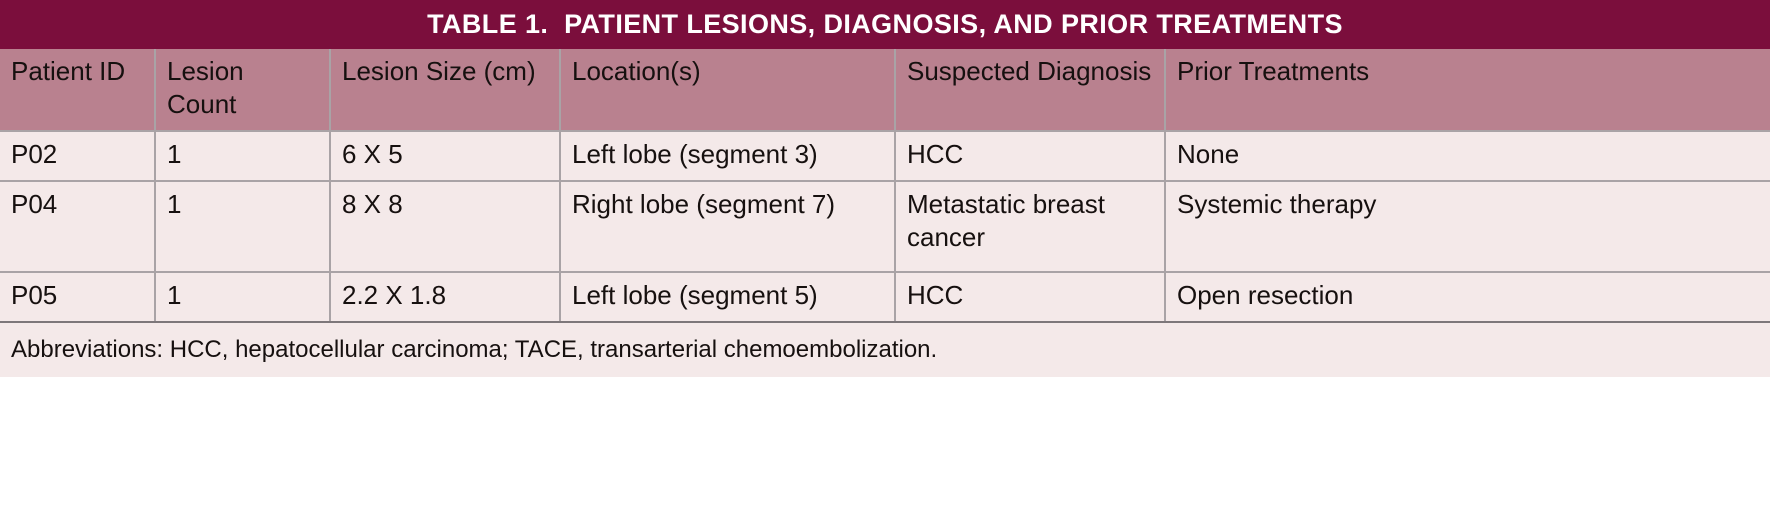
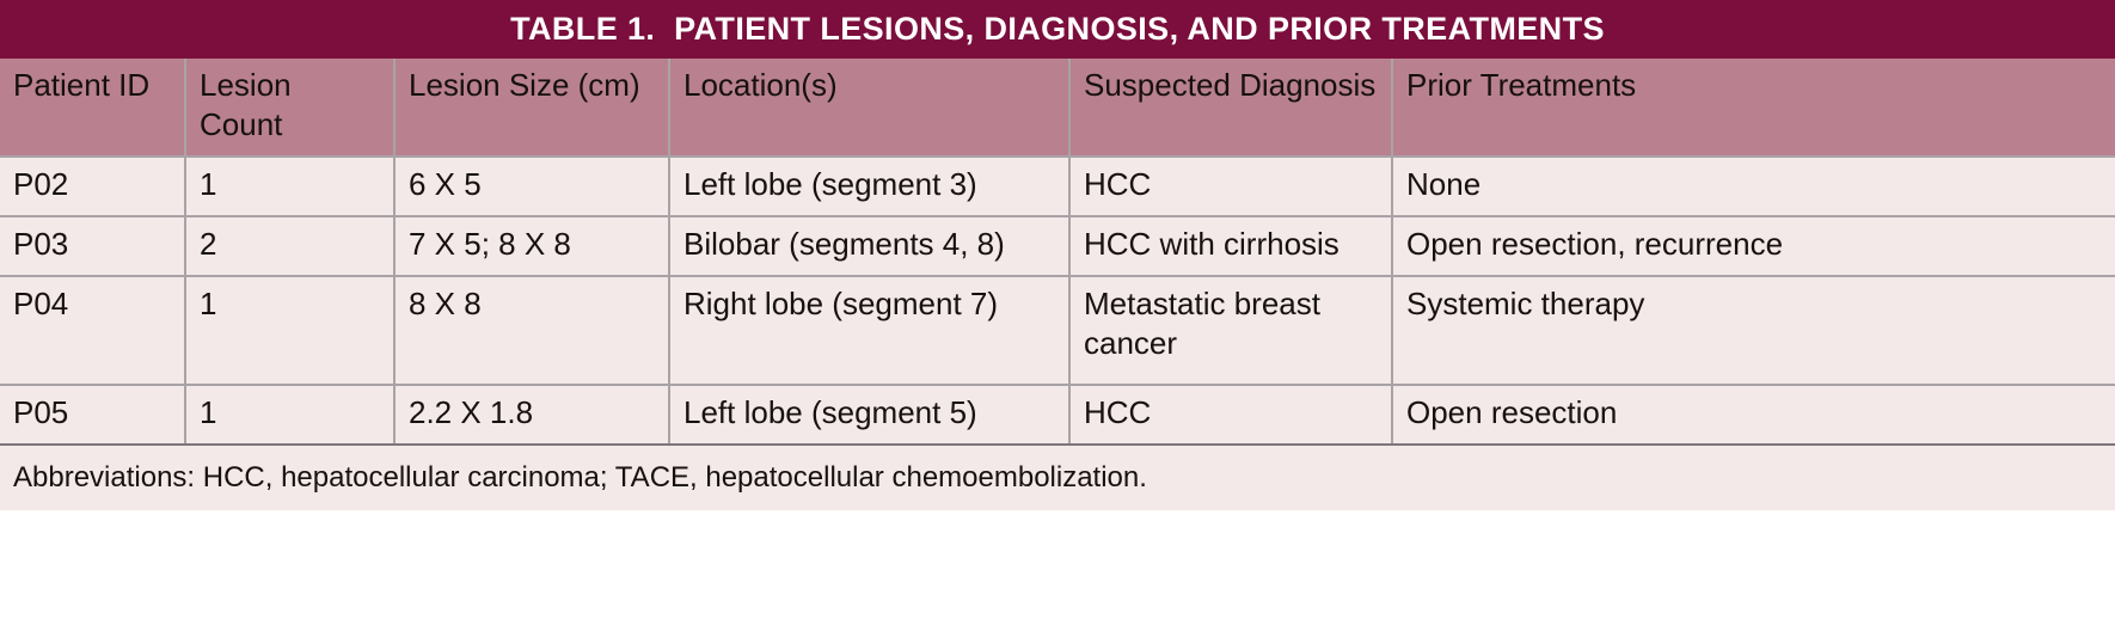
  TABLE 1. PATIENT LESIONS, DIAGNOSIS, AND PRIOR TREATMENTS
  Patient ID	Lesion Count	Lesion Size (cm)	Location(s)	Suspected Diagnosis	Prior Treatments
  P02	1	6 X 5	Left lobe (segment 3)	HCC	None
+ P03	2	7 X 5; 8 X 8	Bilobar (segments 4, 8)	HCC with cirrhosis	Open resection, recurrence
  P04	1	8 X 8	Right lobe (segment 7)	Metastatic breast cancer	Systemic therapy
  P05	1	2.2 X 1.8	Left lobe (segment 5)	HCC	Open resection
- Abbreviations: HCC, hepatocellular carcinoma; TACE, transarterial chemoembolization.
+ Abbreviations: HCC, hepatocellular carcinoma; TACE, hepatocellular chemoembolization.
